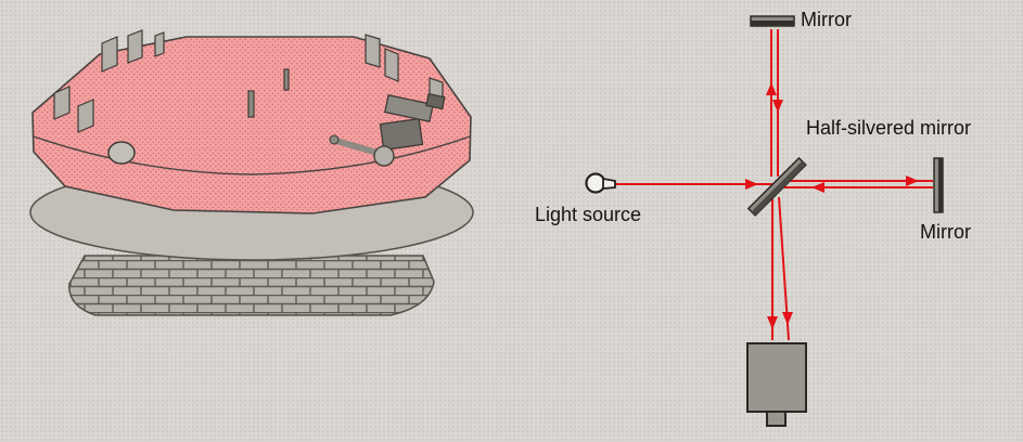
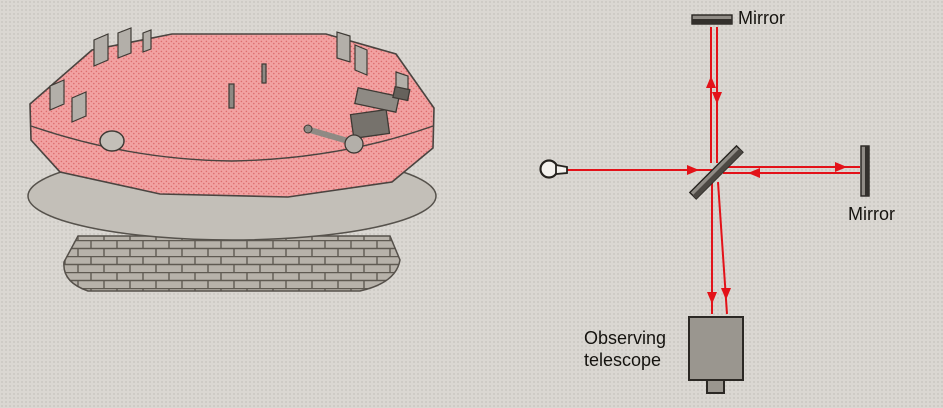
  Mirror
- Half-silvered mirror
- Light source
  Mirror
+ Observing
+ telescope
